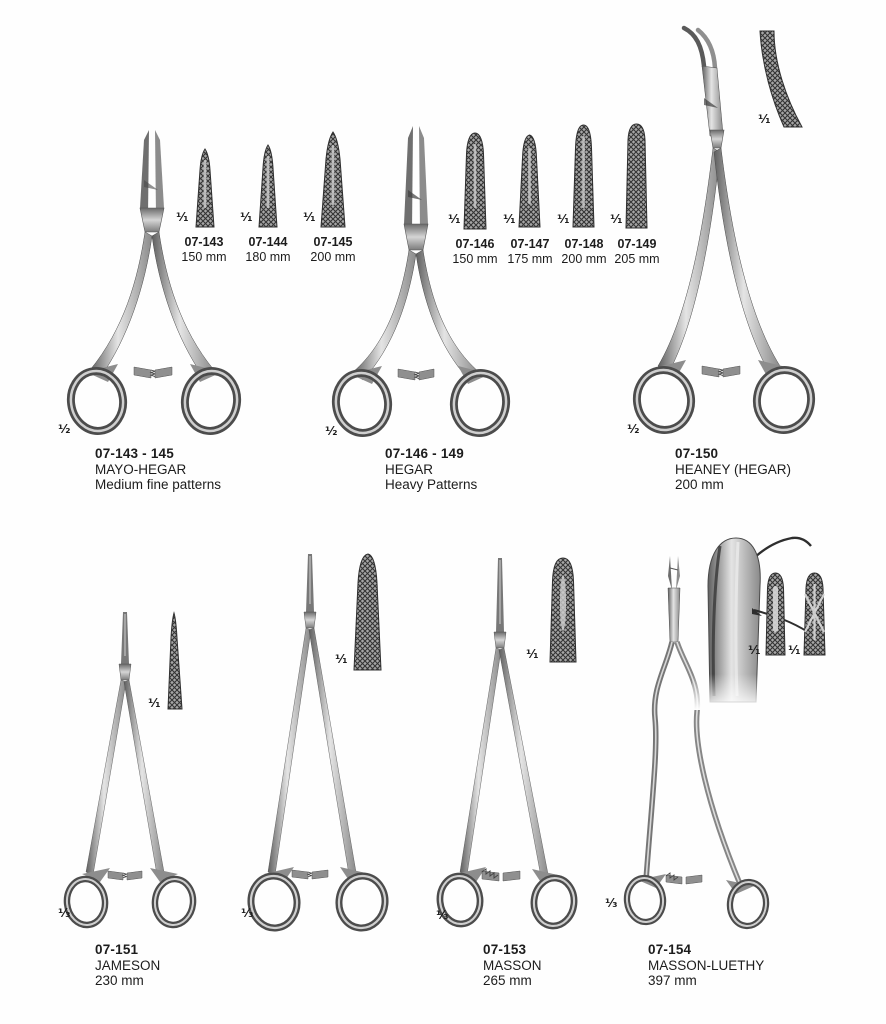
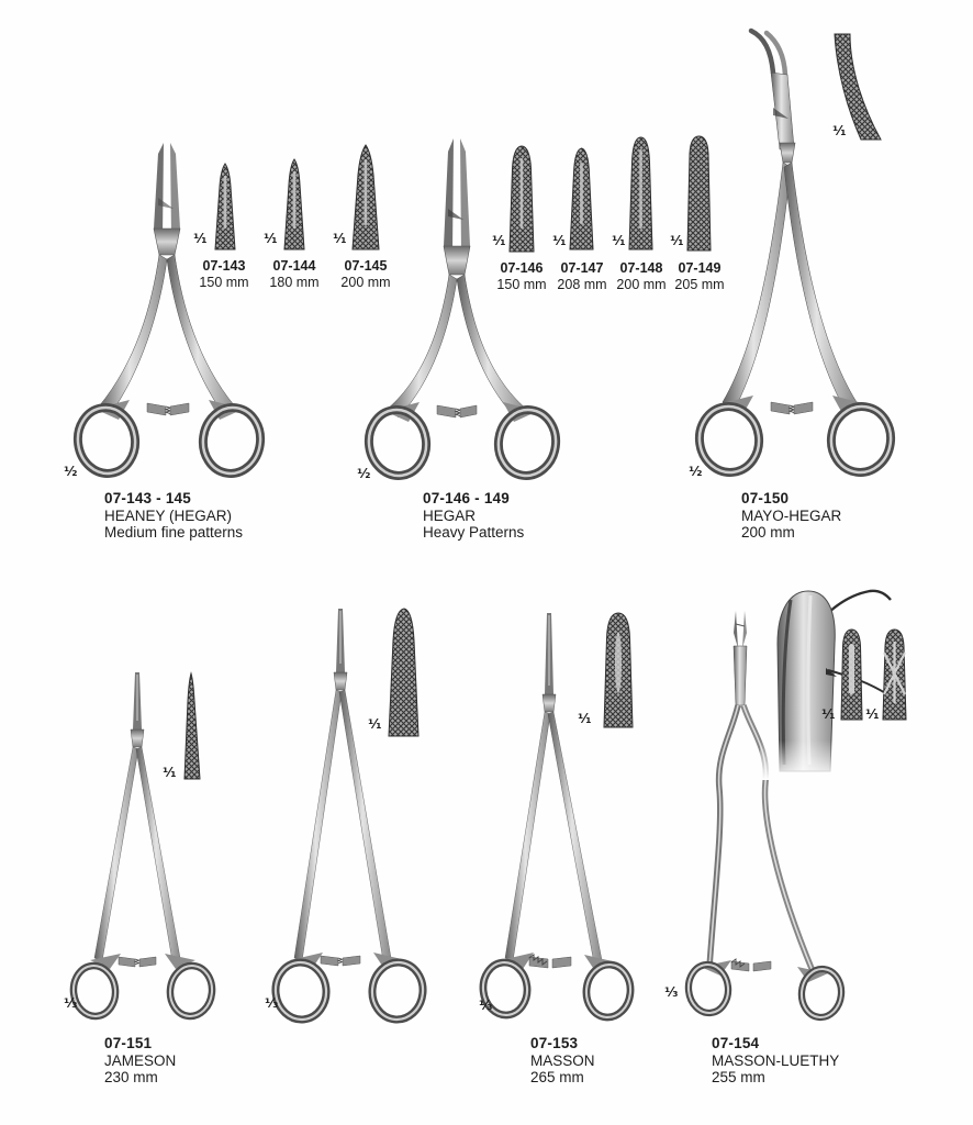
  07-143
  150 mm
  07-144
  180 mm
  07-145
  200 mm
  07-146
  150 mm
  07-147
- 175 mm
+ 208 mm
  07-148
  200 mm
  07-149
  205 mm
  ¹⁄₁
  ¹⁄₁
  ¹⁄₁
  ¹⁄₁
  ¹⁄₁
  ¹⁄₁
  ¹⁄₁
  ¹⁄₁
  ¹⁄₂
  ¹⁄₂
  ¹⁄₂
  07-143 - 145
- MAYO-HEGAR
+ HEANEY (HEGAR)
  Medium fine patterns
  07-146 - 149
  HEGAR
  Heavy Patterns
  07-150
- HEANEY (HEGAR)
+ MAYO-HEGAR
  200 mm
  ¹⁄₁
  ¹⁄₁
  ¹⁄₁
  ¹⁄₁
  ¹⁄₁
  ¹⁄₃
  ¹⁄₃
  ¹⁄₃
  ¹⁄₃
  07-151
  JAMESON
  230 mm
  07-153
  MASSON
  265 mm
  07-154
  MASSON-LUETHY
- 397 mm
+ 255 mm
